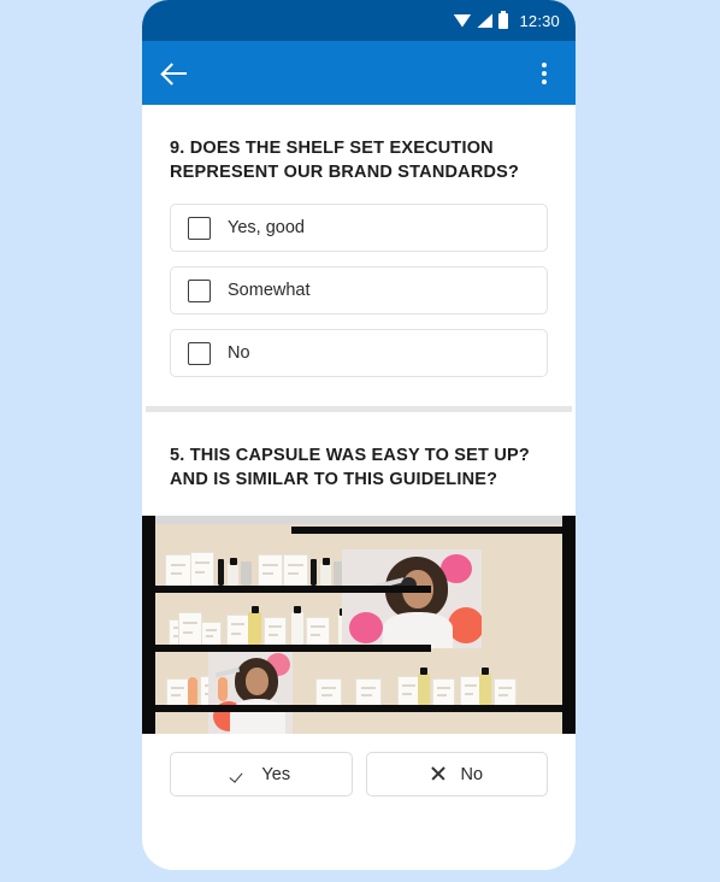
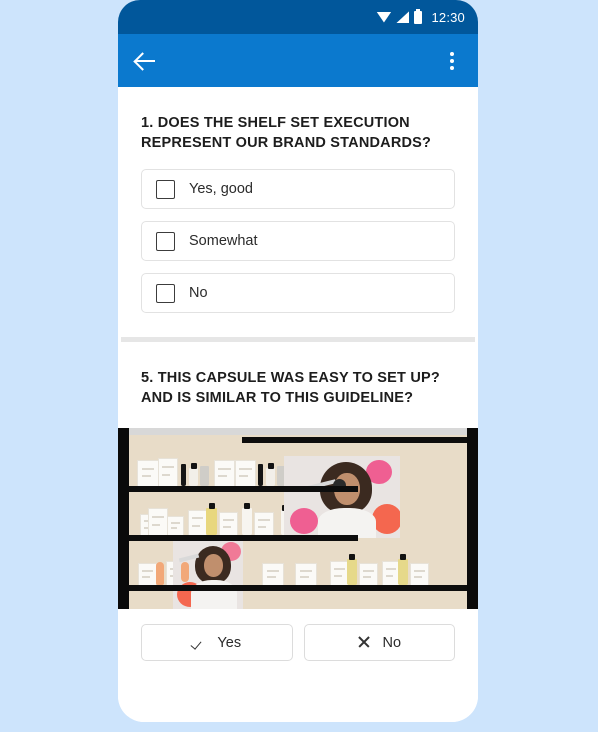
  12:30
- 9. DOES THE SHELF SET EXECUTION REPRESENT OUR BRAND STANDARDS?
+ 1. DOES THE SHELF SET EXECUTION REPRESENT OUR BRAND STANDARDS?
  Yes, good
  Somewhat
  No
  5. THIS CAPSULE WAS EASY TO SET UP? AND IS SIMILAR TO THIS GUIDELINE?
  Yes
  No
